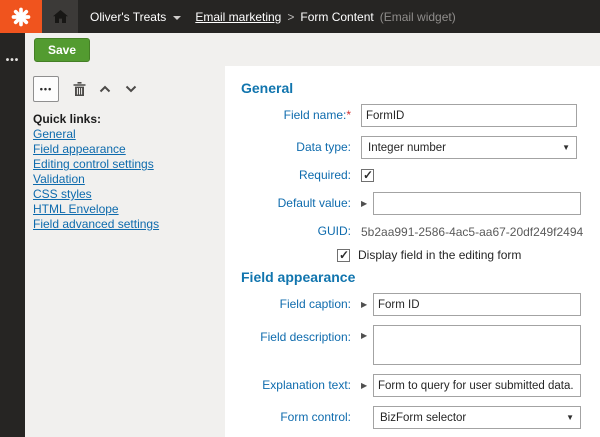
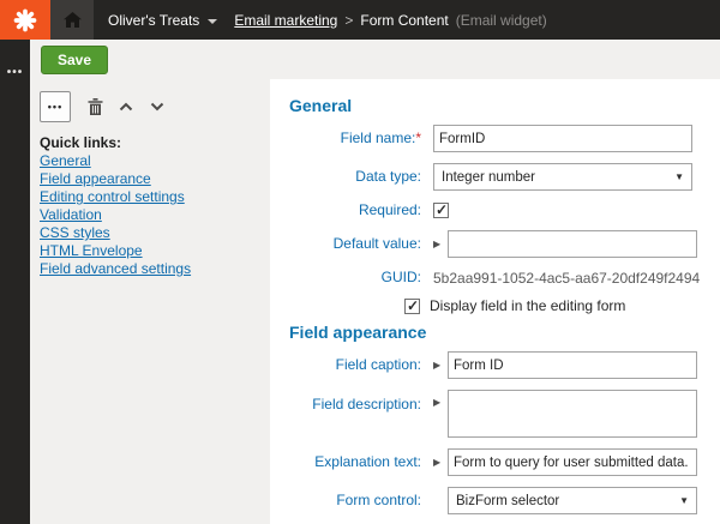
  Oliver's Treats
  Email marketing
  >
  Form Content
  (Email widget)
  •••
  Save
  •••
  Quick links:
  General
  Field appearance
  Editing control settings
  Validation
  CSS styles
  HTML Envelope
  Field advanced settings
  General
  Field name:*
  FormID
  Data type:
  Integer number
  ▼
  Required:
  Default value:
  ▶
  GUID:
- 5b2aa991-2586-4ac5-aa67-20df249f2494
+ 5b2aa991-1052-4ac5-aa67-20df249f2494
  Display field in the editing form
  Field appearance
  Field caption:
  ▶
  Form ID
  Field description:
  ▶
  Explanation text:
  ▶
  Form to query for user submitted data.
  Form control:
  BizForm selector
  ▼
